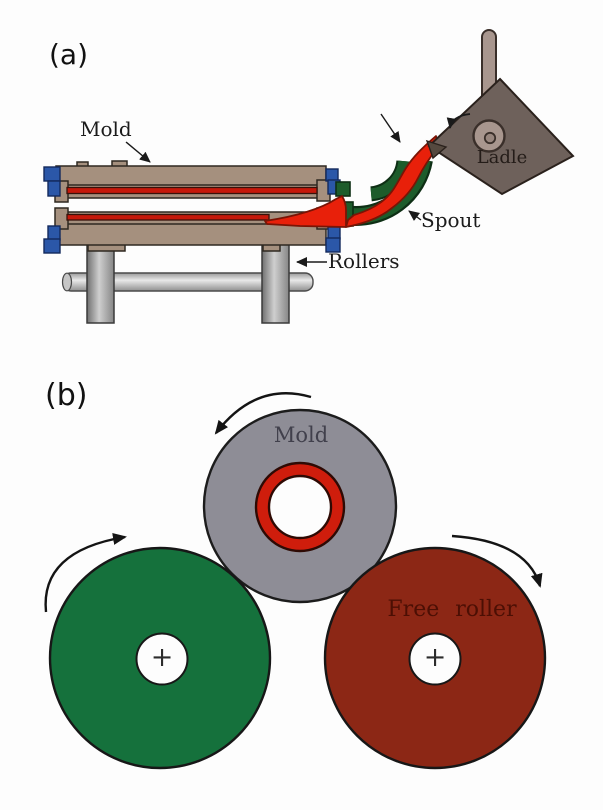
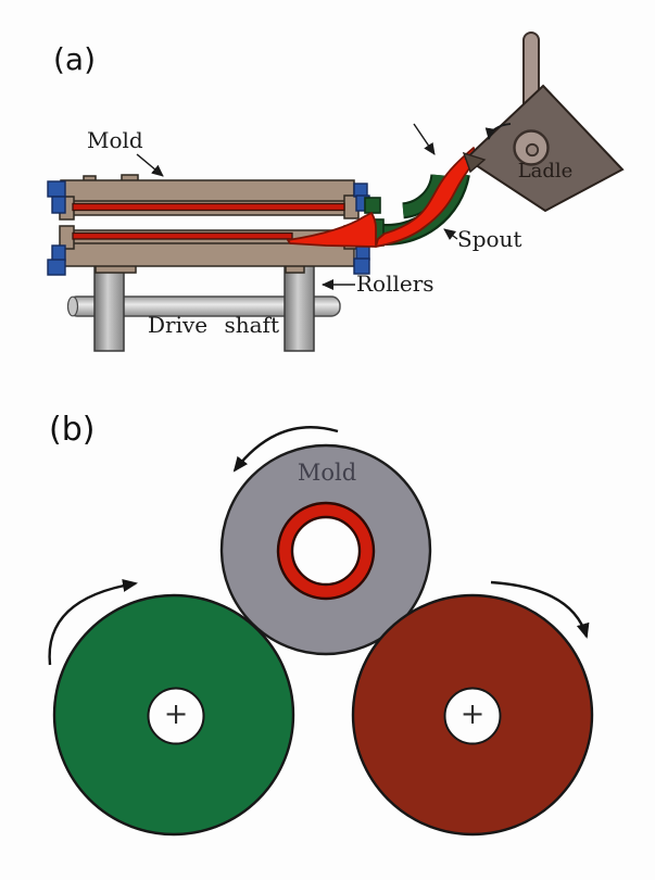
  (a)
  Mold
  Ladle
  Spout
  Rollers
+ Drive shaft
  (b)
  Mold
- Free roller
  +
  +
